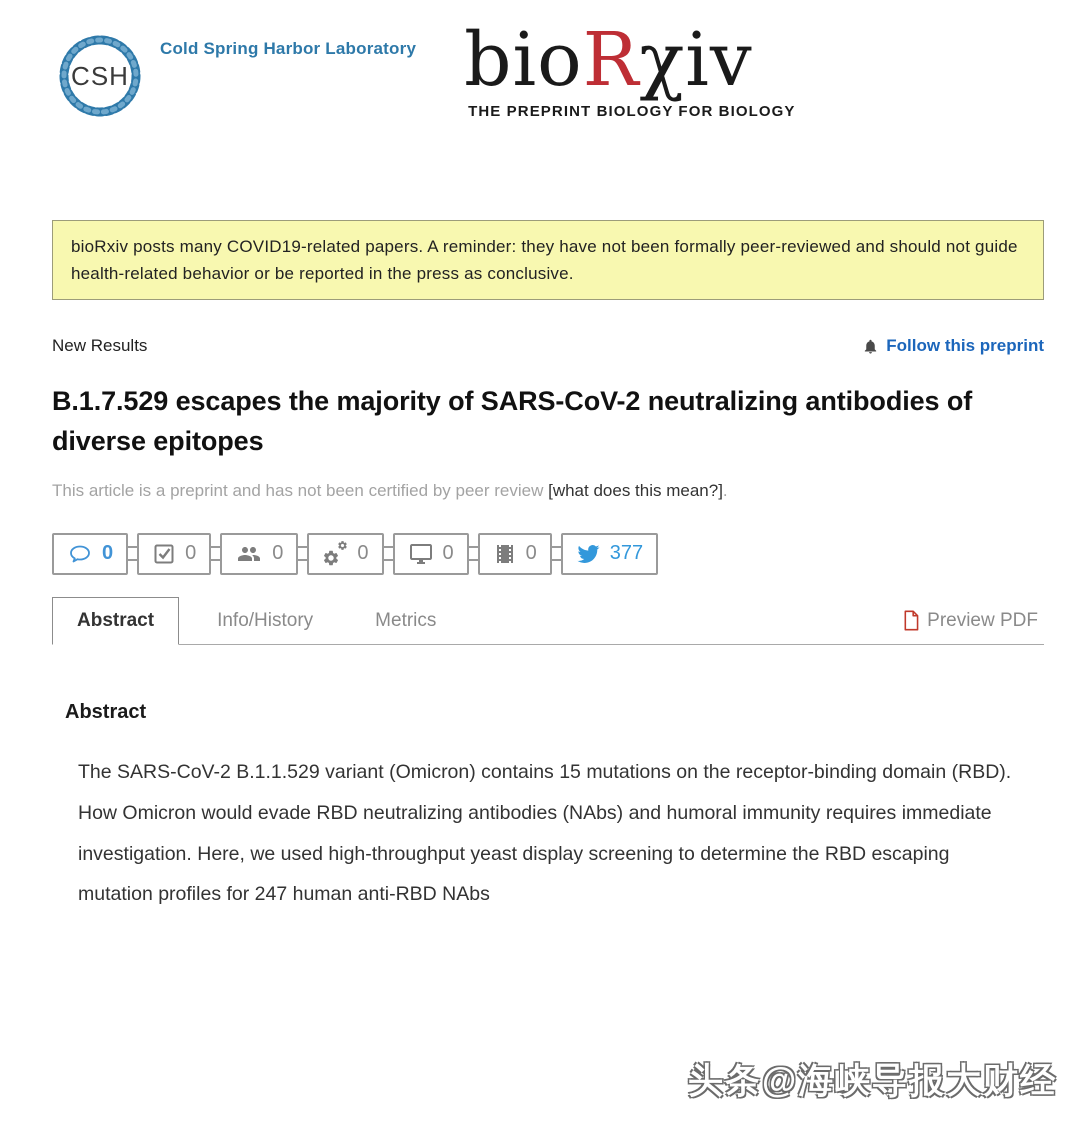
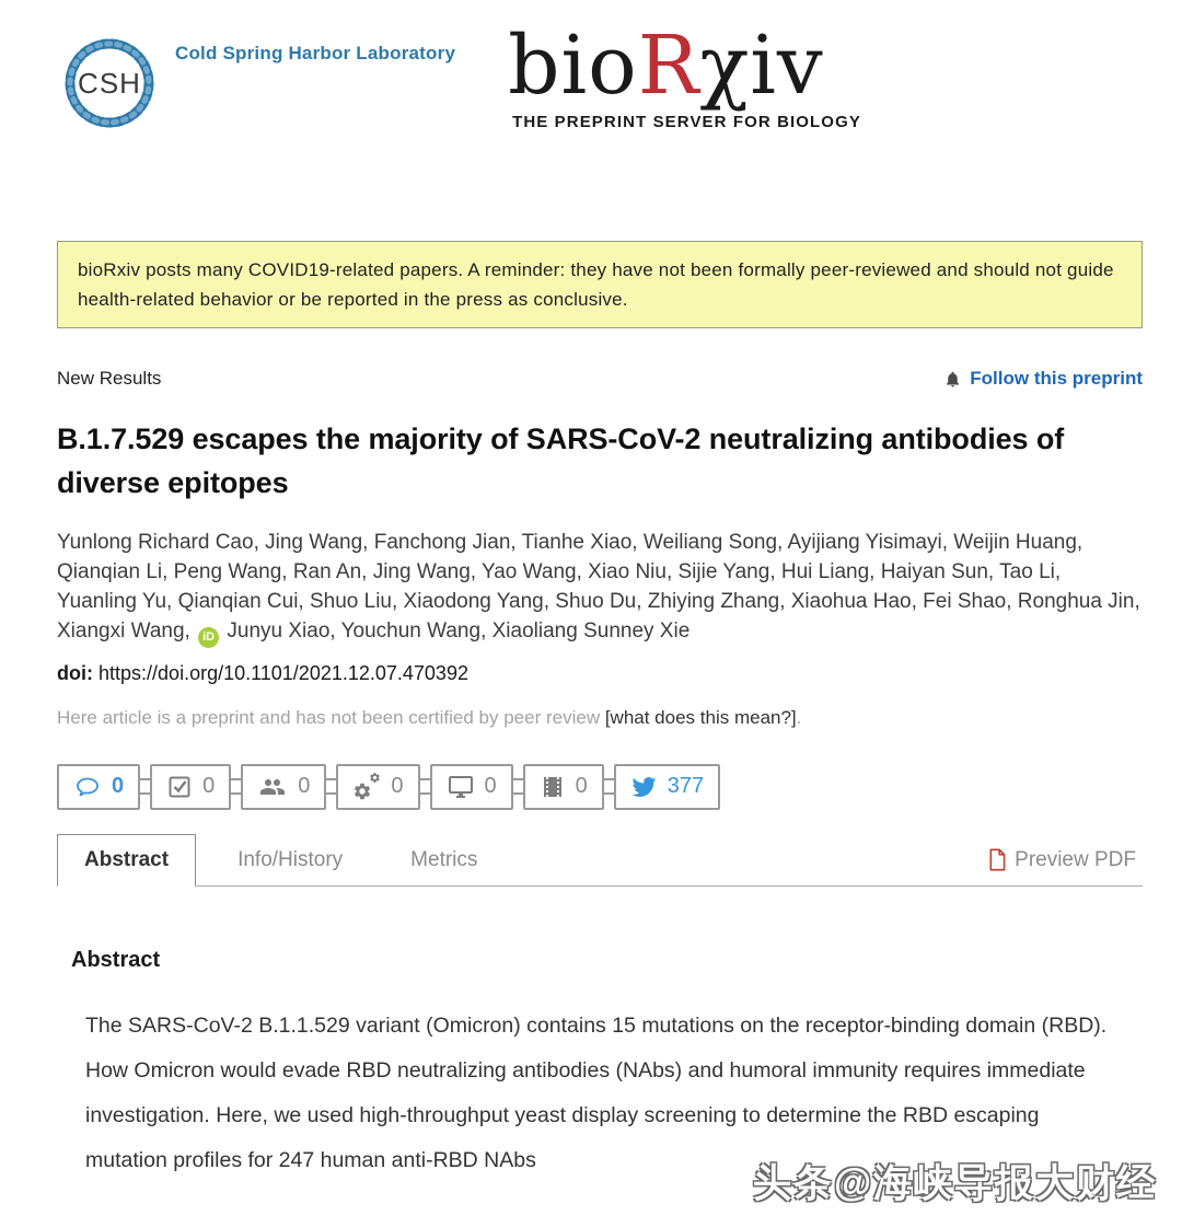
  CSH
  Cold Spring Harbor Laboratory
  bioRχiv
- THE PREPRINT BIOLOGY FOR BIOLOGY
+ THE PREPRINT SERVER FOR BIOLOGY
  bioRxiv posts many COVID19-related papers. A reminder: they have not been formally peer-reviewed and should not guide health-related behavior or be reported in the press as conclusive.
  New Results
  Follow this preprint
  B.1.7.529 escapes the majority of SARS-CoV-2 neutralizing antibodies of diverse epitopes
+ Yunlong Richard Cao, Jing Wang, Fanchong Jian, Tianhe Xiao, Weiliang Song, Ayijiang Yisimayi, Weijin Huang, Qianqian Li, Peng Wang, Ran An, Jing Wang, Yao Wang, Xiao Niu, Sijie Yang, Hui Liang, Haiyan Sun, Tao Li, Yuanling Yu, Qianqian Cui, Shuo Liu, Xiaodong Yang, Shuo Du, Zhiying Zhang, Xiaohua Hao, Fei Shao, Ronghua Jin, Xiangxi Wang, iD Junyu Xiao, Youchun Wang, Xiaoliang Sunney Xie
+ doi: https://doi.org/10.1101/2021.12.07.470392
- This article is a preprint and has not been certified by peer review [what does this mean?].
+ Here article is a preprint and has not been certified by peer review [what does this mean?].
  0
  0
  0
  0
  0
  0
  377
  Abstract
  Info/History
  Metrics
  Preview PDF
  Abstract
  The SARS-CoV-2 B.1.1.529 variant (Omicron) contains 15 mutations on the receptor-binding domain (RBD). How Omicron would evade RBD neutralizing antibodies (NAbs) and humoral immunity requires immediate investigation. Here, we used high-throughput yeast display screening to determine the RBD escaping mutation profiles for 247 human anti-RBD NAbs
  头条@海峡导报大财经
